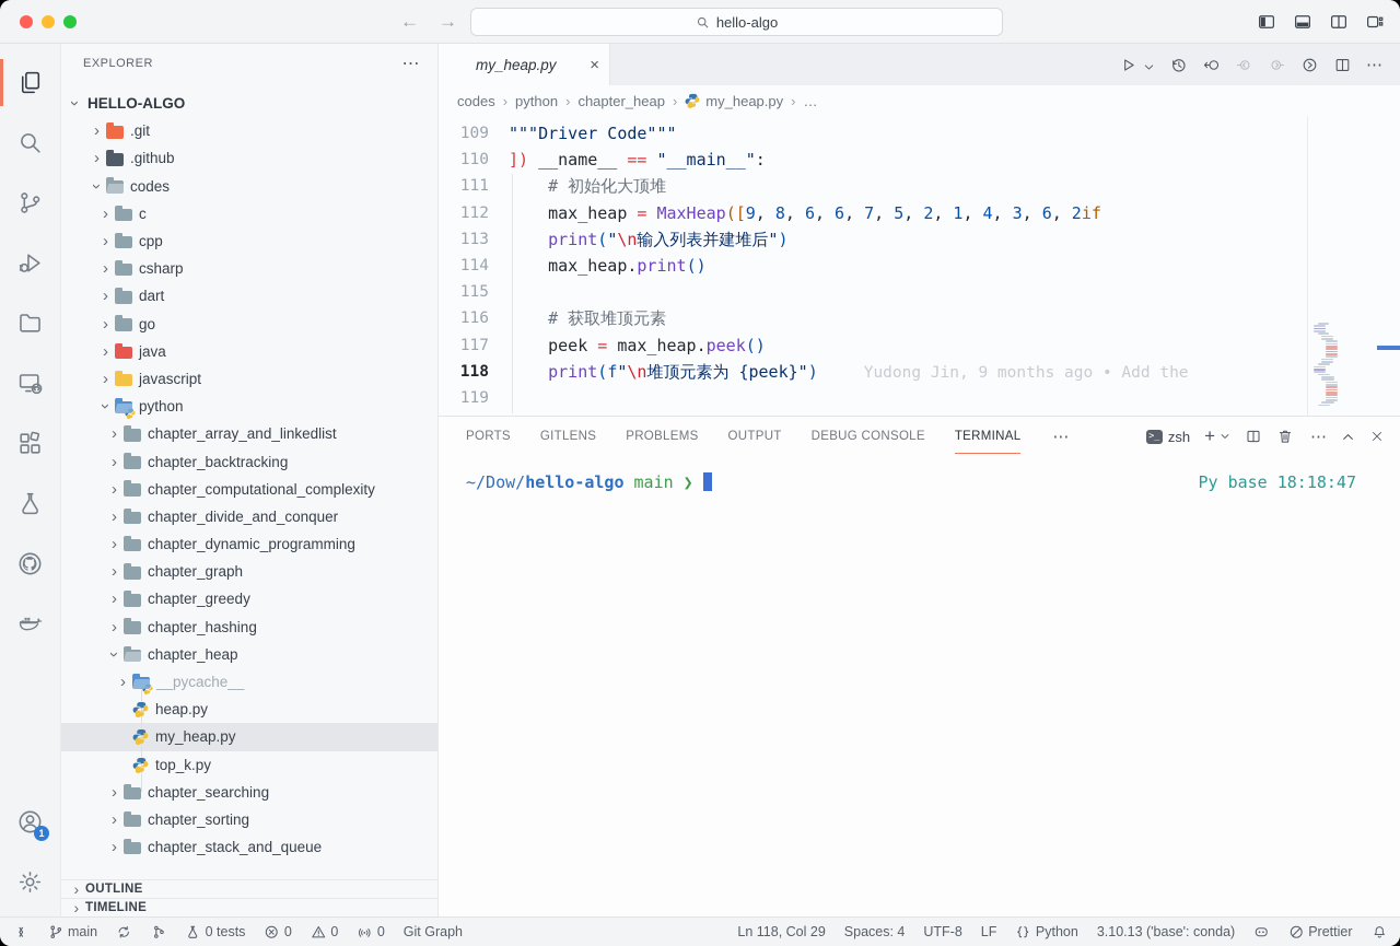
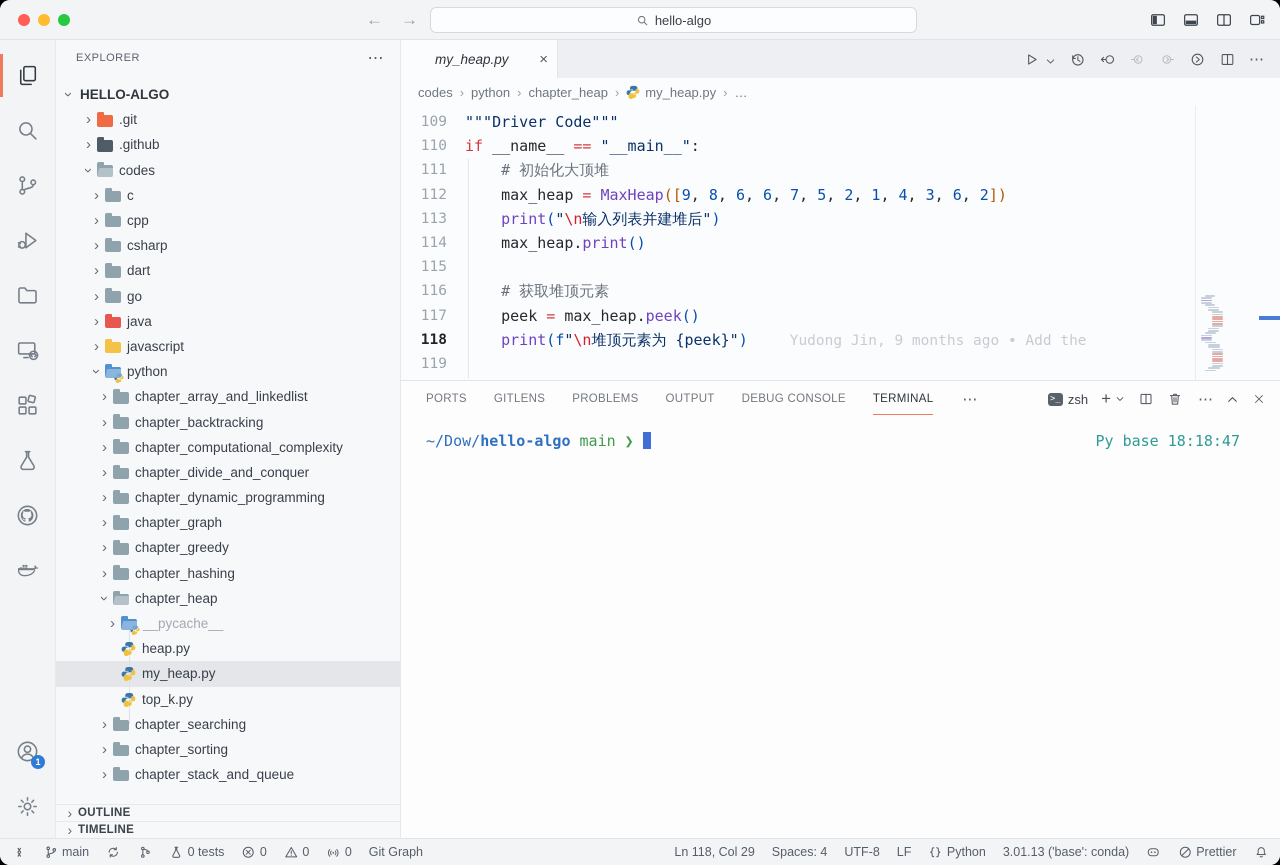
  ←
  →
  hello-algo
  1
  EXPLORER
  ⋯
  HELLO-ALGO
  ›
  .git
  ›
  .github
  codes
  ›
  c
  ›
  cpp
  ›
  csharp
  ›
  dart
  ›
  go
  ›
  java
  ›
  javascript
  python
  ›
  chapter_array_and_linkedlist
  ›
  chapter_backtracking
  ›
  chapter_computational_complexity
  ›
  chapter_divide_and_conquer
  ›
  chapter_dynamic_programming
  ›
  chapter_graph
  ›
  chapter_greedy
  ›
  chapter_hashing
  chapter_heap
  ›
  __pycache__
  heap.py
  my_heap.py
  top_k.py
  ›
  chapter_searching
  ›
  chapter_sorting
  ›
  chapter_stack_and_queue
  ›
  OUTLINE
  ›
  TIMELINE
  my_heap.py
  ×
  ⋯
  codes
  ›
  python
  ›
  chapter_heap
  ›
  my_heap.py
  ›
  …
  109
  """Driver Code"""
  110
- ]) __name__ == "__main__":
+ if __name__ == "__main__":
  111
  # 初始化大顶堆
  112
- max_heap = MaxHeap([9, 8, 6, 6, 7, 5, 2, 1, 4, 3, 6, 2if
+ max_heap = MaxHeap([9, 8, 6, 6, 7, 5, 2, 1, 4, 3, 6, 2])
  113
  print("\n输入列表并建堆后")
  114
  max_heap.print()
  115
  116
  # 获取堆顶元素
  117
  peek = max_heap.peek()
  118
  print(f"\n堆顶元素为 {peek}") Yudong Jin, 9 months ago • Add the
  119
  PORTS
  GITLENS
  PROBLEMS
  OUTPUT
  DEBUG CONSOLE
  TERMINAL
  ⋯
  >_
  zsh
  +
  ⋯
  ~/Dow/hello-algo main ❯
  Py base 18:18:47
  main
  0 tests
  0
  0
  0
  Git Graph
  Ln 118, Col 29
  Spaces: 4
  UTF-8
  LF
  Python
- 3.10.13 ('base': conda)
+ 3.01.13 ('base': conda)
  Prettier
